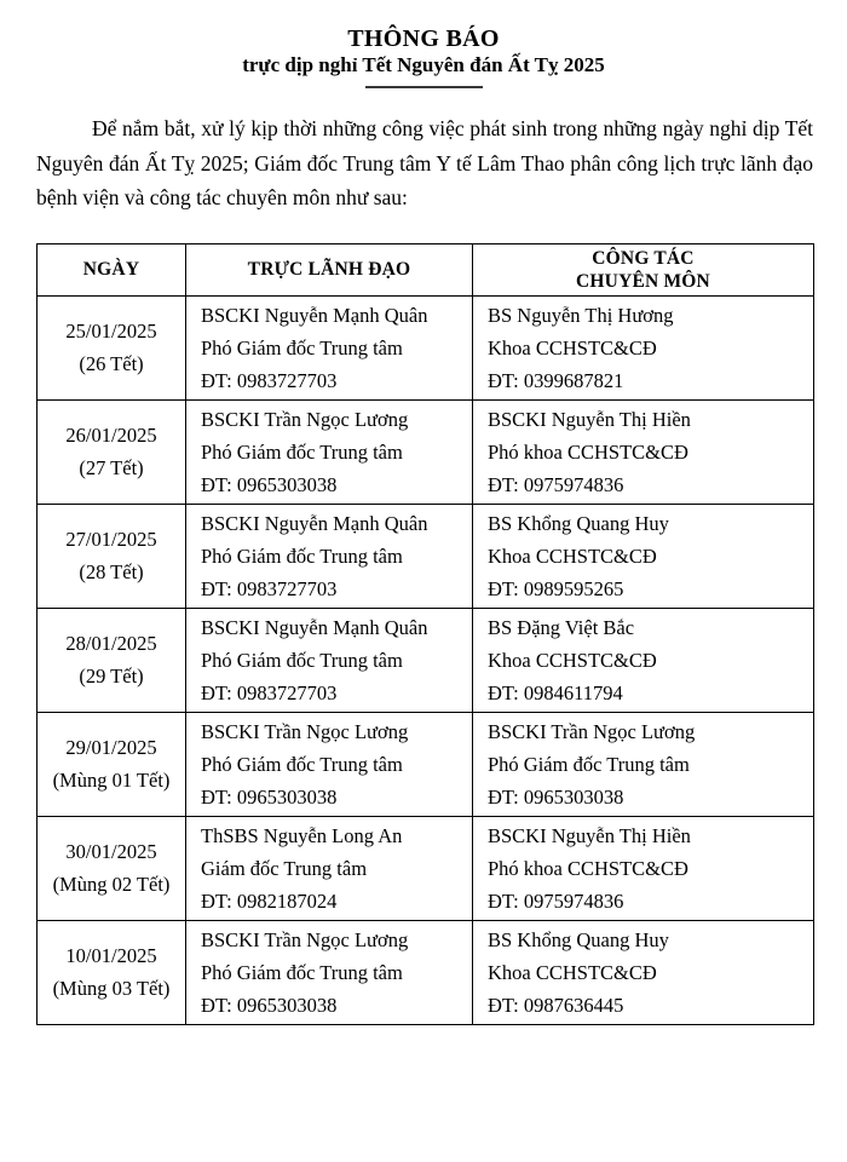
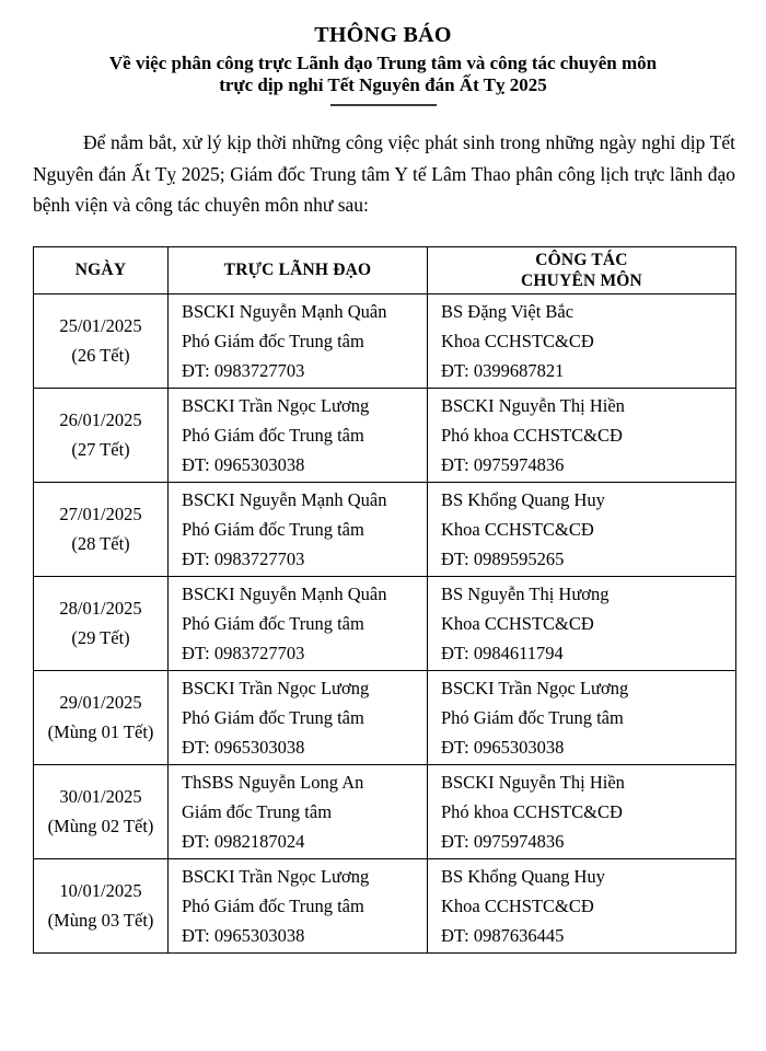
  THÔNG BÁO
+ Về việc phân công trực Lãnh đạo Trung tâm và công tác chuyên môn
  trực dịp nghỉ Tết Nguyên đán Ất Tỵ 2025
  Để nắm bắt, xử lý kịp thời những công việc phát sinh trong những ngày nghỉ dịp Tết Nguyên đán Ất Tỵ 2025; Giám đốc Trung tâm Y tế Lâm Thao phân công lịch trực lãnh đạo bệnh viện và công tác chuyên môn như sau:
  NGÀY	TRỰC LÃNH ĐẠO	CÔNG TÁC CHUYÊN MÔN
- 25/01/2025 (26 Tết)	BSCKI Nguyễn Mạnh Quân Phó Giám đốc Trung tâm ĐT: 0983727703	BS Nguyễn Thị Hương Khoa CCHSTC&CĐ ĐT: 0399687821
+ 25/01/2025 (26 Tết)	BSCKI Nguyễn Mạnh Quân Phó Giám đốc Trung tâm ĐT: 0983727703	BS Đặng Việt Bắc Khoa CCHSTC&CĐ ĐT: 0399687821
  26/01/2025 (27 Tết)	BSCKI Trần Ngọc Lương Phó Giám đốc Trung tâm ĐT: 0965303038	BSCKI Nguyễn Thị Hiền Phó khoa CCHSTC&CĐ ĐT: 0975974836
  27/01/2025 (28 Tết)	BSCKI Nguyễn Mạnh Quân Phó Giám đốc Trung tâm ĐT: 0983727703	BS Khổng Quang Huy Khoa CCHSTC&CĐ ĐT: 0989595265
- 28/01/2025 (29 Tết)	BSCKI Nguyễn Mạnh Quân Phó Giám đốc Trung tâm ĐT: 0983727703	BS Đặng Việt Bắc Khoa CCHSTC&CĐ ĐT: 0984611794
+ 28/01/2025 (29 Tết)	BSCKI Nguyễn Mạnh Quân Phó Giám đốc Trung tâm ĐT: 0983727703	BS Nguyễn Thị Hương Khoa CCHSTC&CĐ ĐT: 0984611794
  29/01/2025 (Mùng 01 Tết)	BSCKI Trần Ngọc Lương Phó Giám đốc Trung tâm ĐT: 0965303038	BSCKI Trần Ngọc Lương Phó Giám đốc Trung tâm ĐT: 0965303038
  30/01/2025 (Mùng 02 Tết)	ThSBS Nguyễn Long An Giám đốc Trung tâm ĐT: 0982187024	BSCKI Nguyễn Thị Hiền Phó khoa CCHSTC&CĐ ĐT: 0975974836
  10/01/2025 (Mùng 03 Tết)	BSCKI Trần Ngọc Lương Phó Giám đốc Trung tâm ĐT: 0965303038	BS Khổng Quang Huy Khoa CCHSTC&CĐ ĐT: 0987636445
